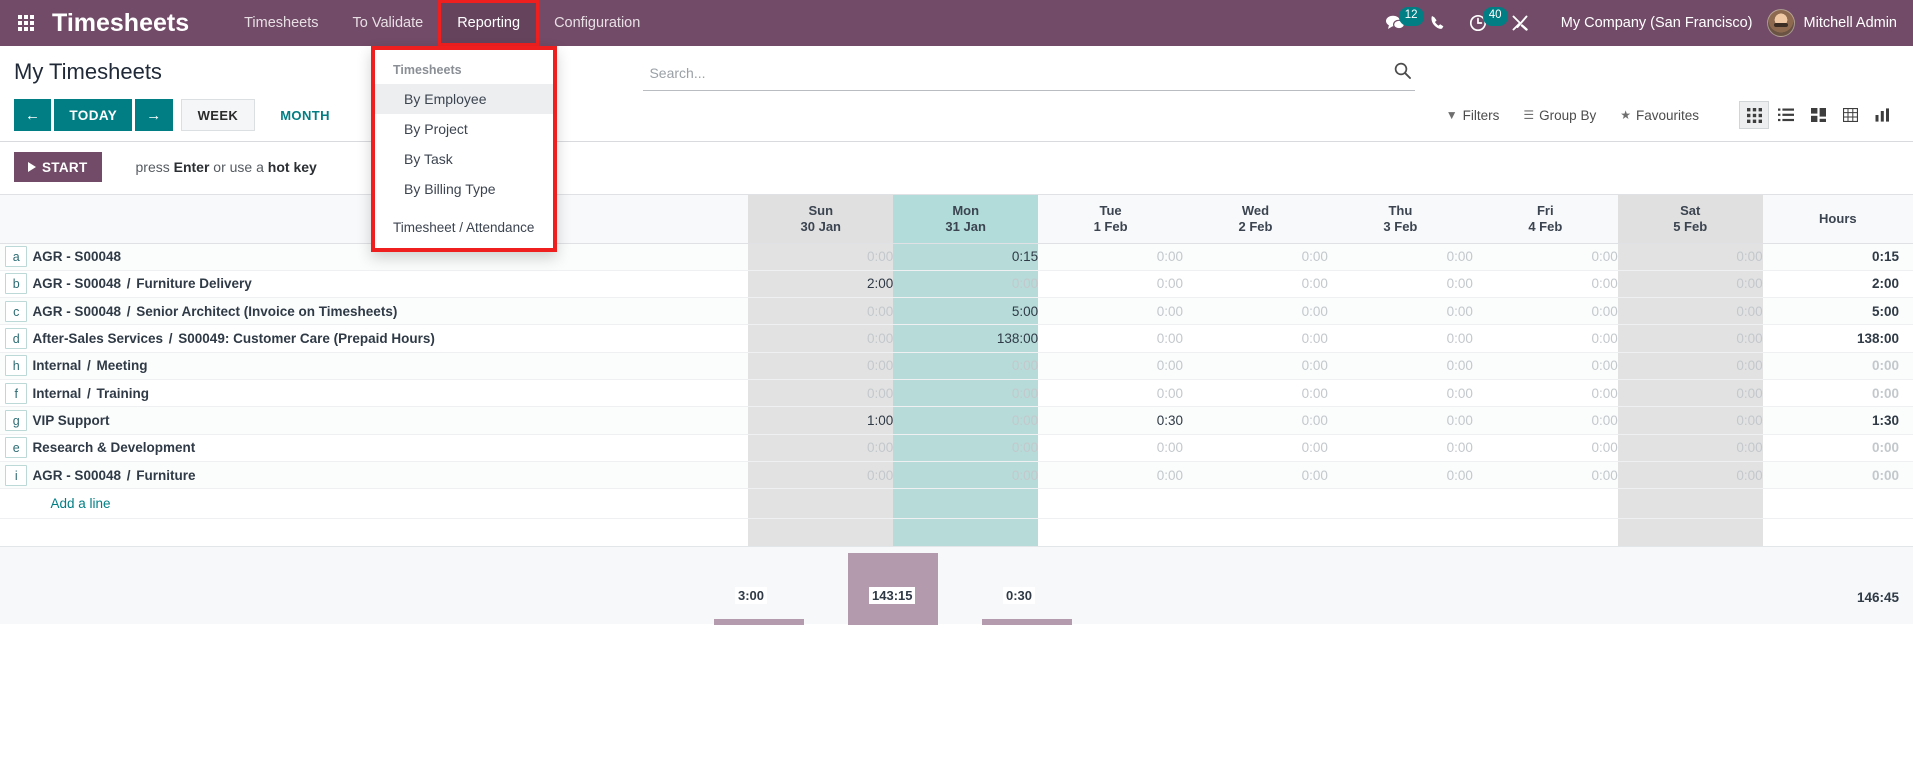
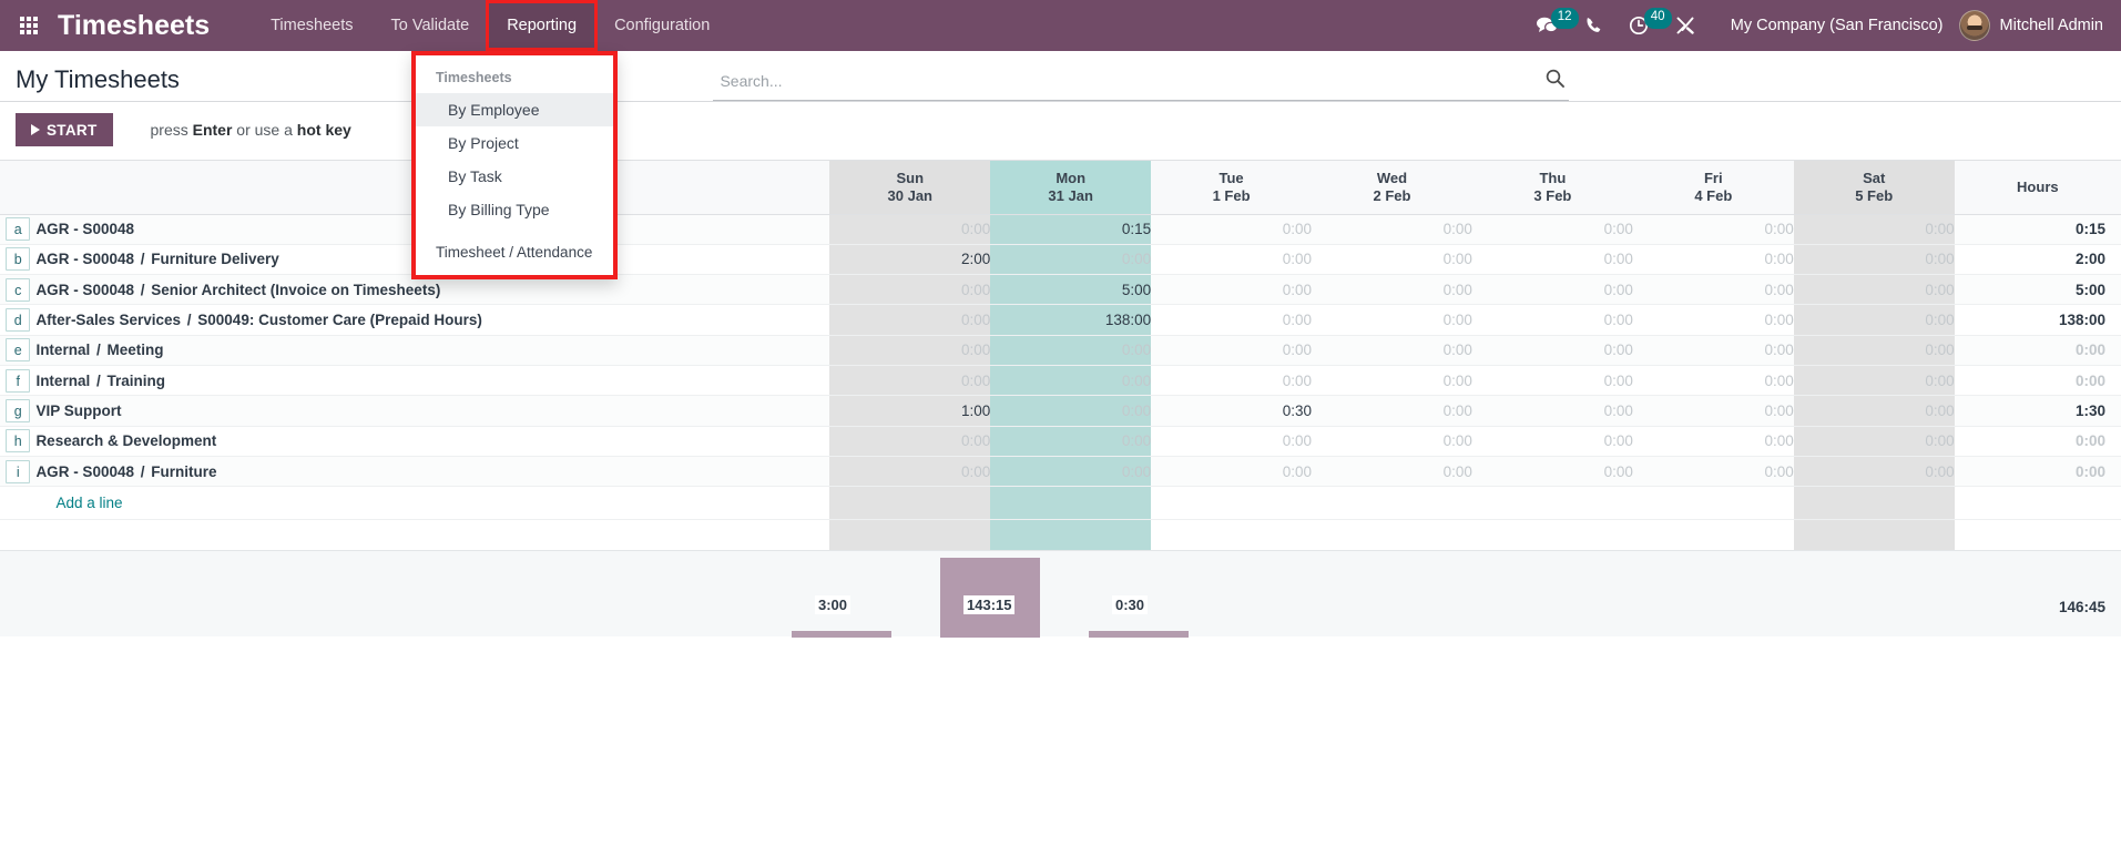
  Timesheets
  Timesheets
  To Validate
  Reporting
  Configuration
  12
  40
  My Company (San Francisco)
  Mitchell Admin
  Timesheets
  By Employee
  By Project
  By Task
  By Billing Type
  Timesheet / Attendance
  My Timesheets
  Search...
- ←
- TODAY
- →
- WEEK
- MONTH
- ▼
- Filters
- ☰
- Group By
- ★
- Favourites
  START
  press Enter or use a hot key
  		Sun 30 Jan	Mon 31 Jan	Tue 1 Feb	Wed 2 Feb	Thu 3 Feb	Fri 4 Feb	Sat 5 Feb	Hours
  a	AGR - S00048	0:00	0:15	0:00	0:00	0:00	0:00	0:00	0:15
  b	AGR - S00048 / Furniture Delivery	2:00	0:00	0:00	0:00	0:00	0:00	0:00	2:00
  c	AGR - S00048 / Senior Architect (Invoice on Timesheets)	0:00	5:00	0:00	0:00	0:00	0:00	0:00	5:00
  d	After-Sales Services / S00049: Customer Care (Prepaid Hours)	0:00	138:00	0:00	0:00	0:00	0:00	0:00	138:00
- h	Internal / Meeting	0:00	0:00	0:00	0:00	0:00	0:00	0:00	0:00
+ e	Internal / Meeting	0:00	0:00	0:00	0:00	0:00	0:00	0:00	0:00
  f	Internal / Training	0:00	0:00	0:00	0:00	0:00	0:00	0:00	0:00
  g	VIP Support	1:00	0:00	0:30	0:00	0:00	0:00	0:00	1:30
- e	Research & Development	0:00	0:00	0:00	0:00	0:00	0:00	0:00	0:00
+ h	Research & Development	0:00	0:00	0:00	0:00	0:00	0:00	0:00	0:00
  i	AGR - S00048 / Furniture	0:00	0:00	0:00	0:00	0:00	0:00	0:00	0:00
  	Add a line
  146:45
  3:00
  143:15
  0:30
